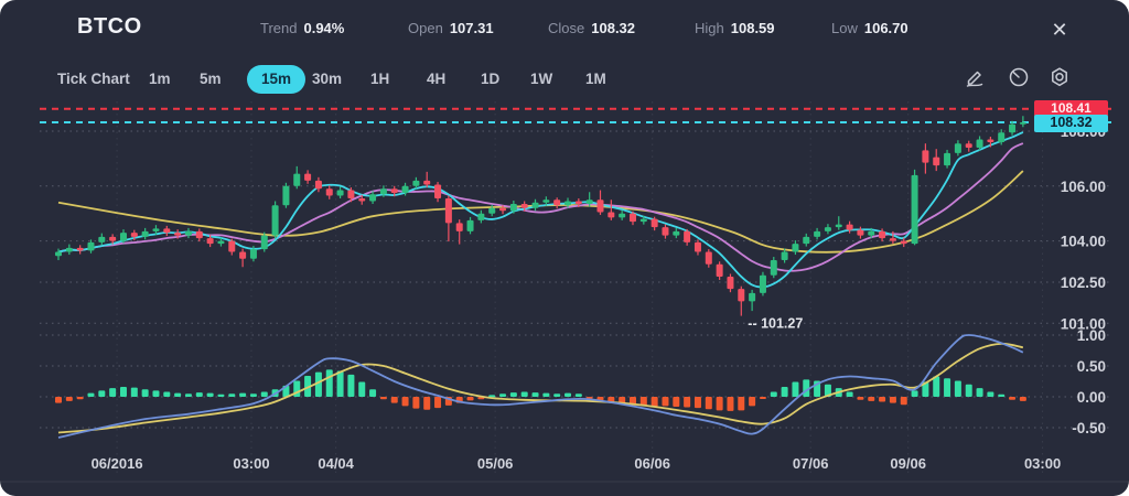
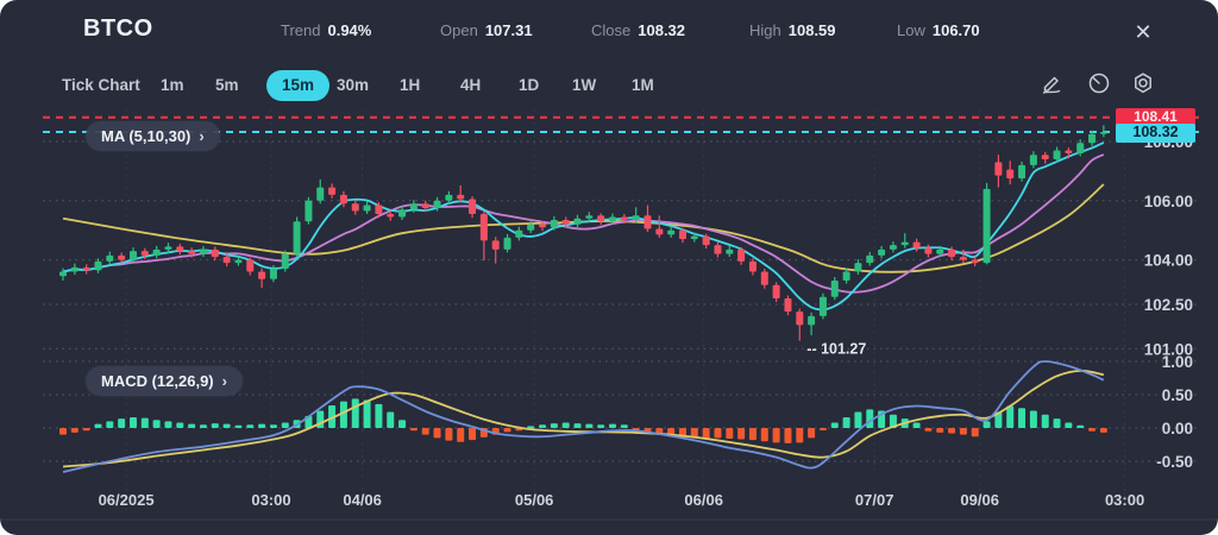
  106.00
  104.00
  102.50
  101.00
  1.00
  0.50
  0.00
  -0.50
- 06/2016
+ 06/2025
  03:00
- 04/04
+ 04/06
  05/06
  06/06
- 07/06
+ 07/07
  09/06
  03:00
  -- 101.27
  BTCO
  Trend 0.94%
  Open 107.31
  Close 108.32
  High 108.59
  Low 106.70
  ✕
  Tick Chart
  1m
  5m
  15m
  30m
  1H
  4H
  1D
  1W
  1M
+ MA (5,10,30) ›
+ MACD (12,26,9) ›
  108.41
  108.32
